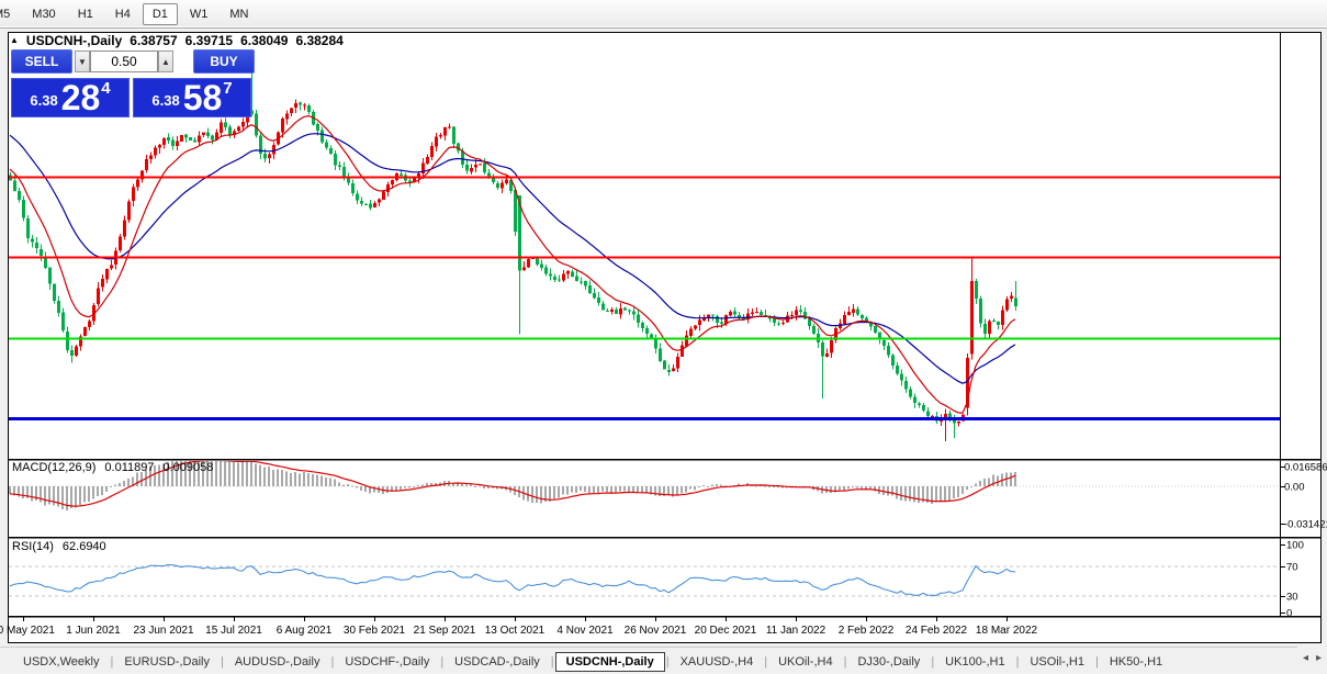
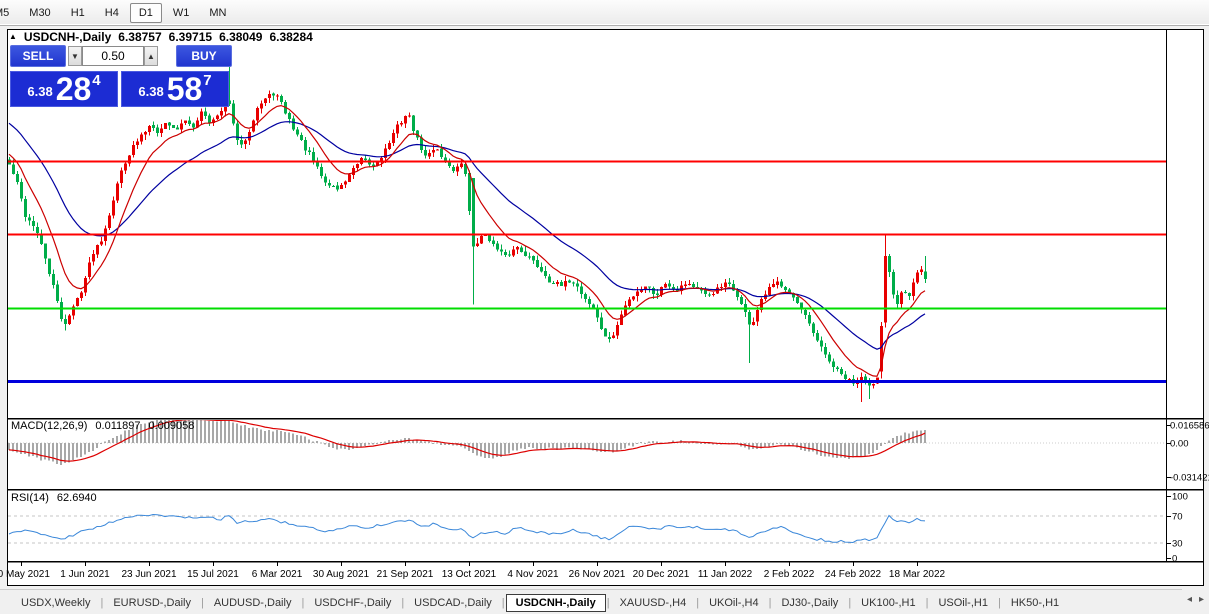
  0.016586
  0.00
  -0.03142
  100
  70
  30
  0
  0 May 2021
  1 Jun 2021
  23 Jun 2021
  15 Jul 2021
- 6 Aug 2021
+ 6 Mar 2021
- 30 Feb 2021
+ 30 Aug 2021
  21 Sep 2021
  13 Oct 2021
  4 Nov 2021
  26 Nov 2021
  20 Dec 2021
  11 Jan 2022
  2 Feb 2022
  24 Feb 2022
  18 Mar 2022
  M30
  H1
  H4
  D1
  W1
  MN
  ▲
  USDCNH-,Daily
  6.38757
  6.39715
  6.38049
  6.38284
  SELL
  ▼
  0.50
  ▲
  BUY
  6.38
  28
  4
  6.38
  58
  7
  MACD(12,26,9)
  0.011897
  0.009058
  RSI(14)
  62.6940
  USDX,Weekly
  |
  EURUSD-,Daily
  |
  AUDUSD-,Daily
  |
  USDCHF-,Daily
  |
  USDCAD-,Daily
  |
  USDCNH-,Daily
  |
  XAUUSD-,H4
  |
  UKOil-,H4
  |
  DJ30-,Daily
  |
  UK100-,H1
  |
  USOil-,H1
  |
  HK50-,H1
  ◂
  ▸
